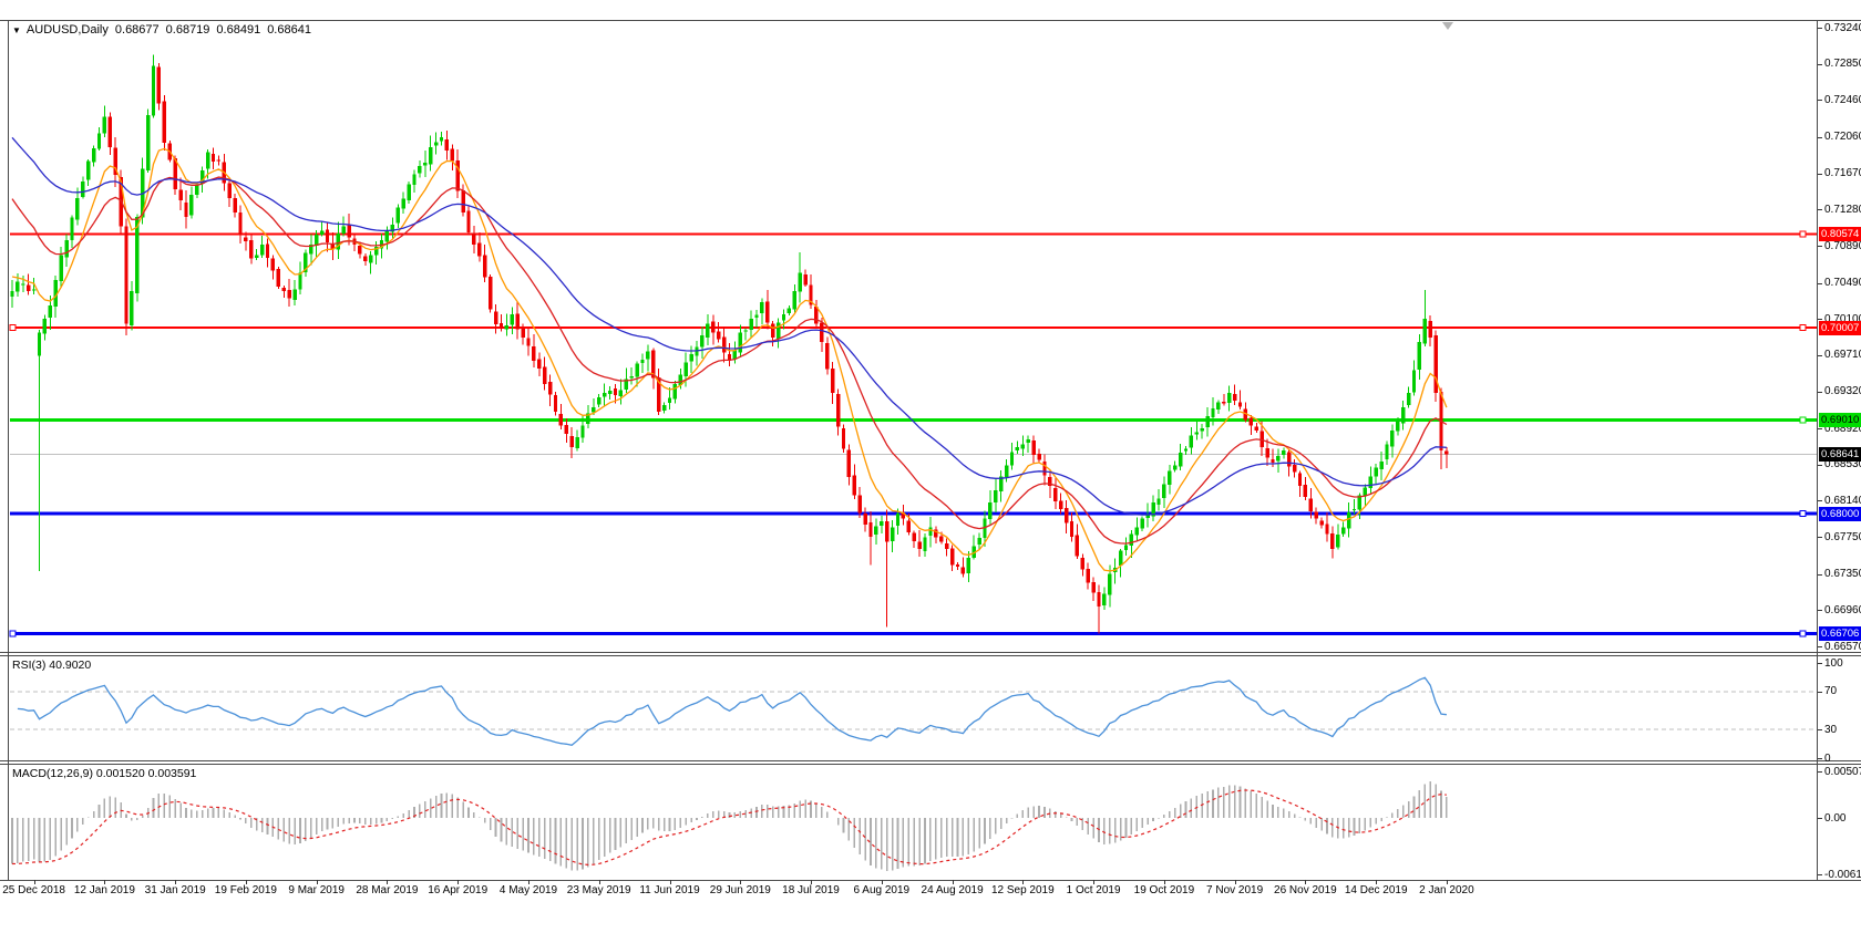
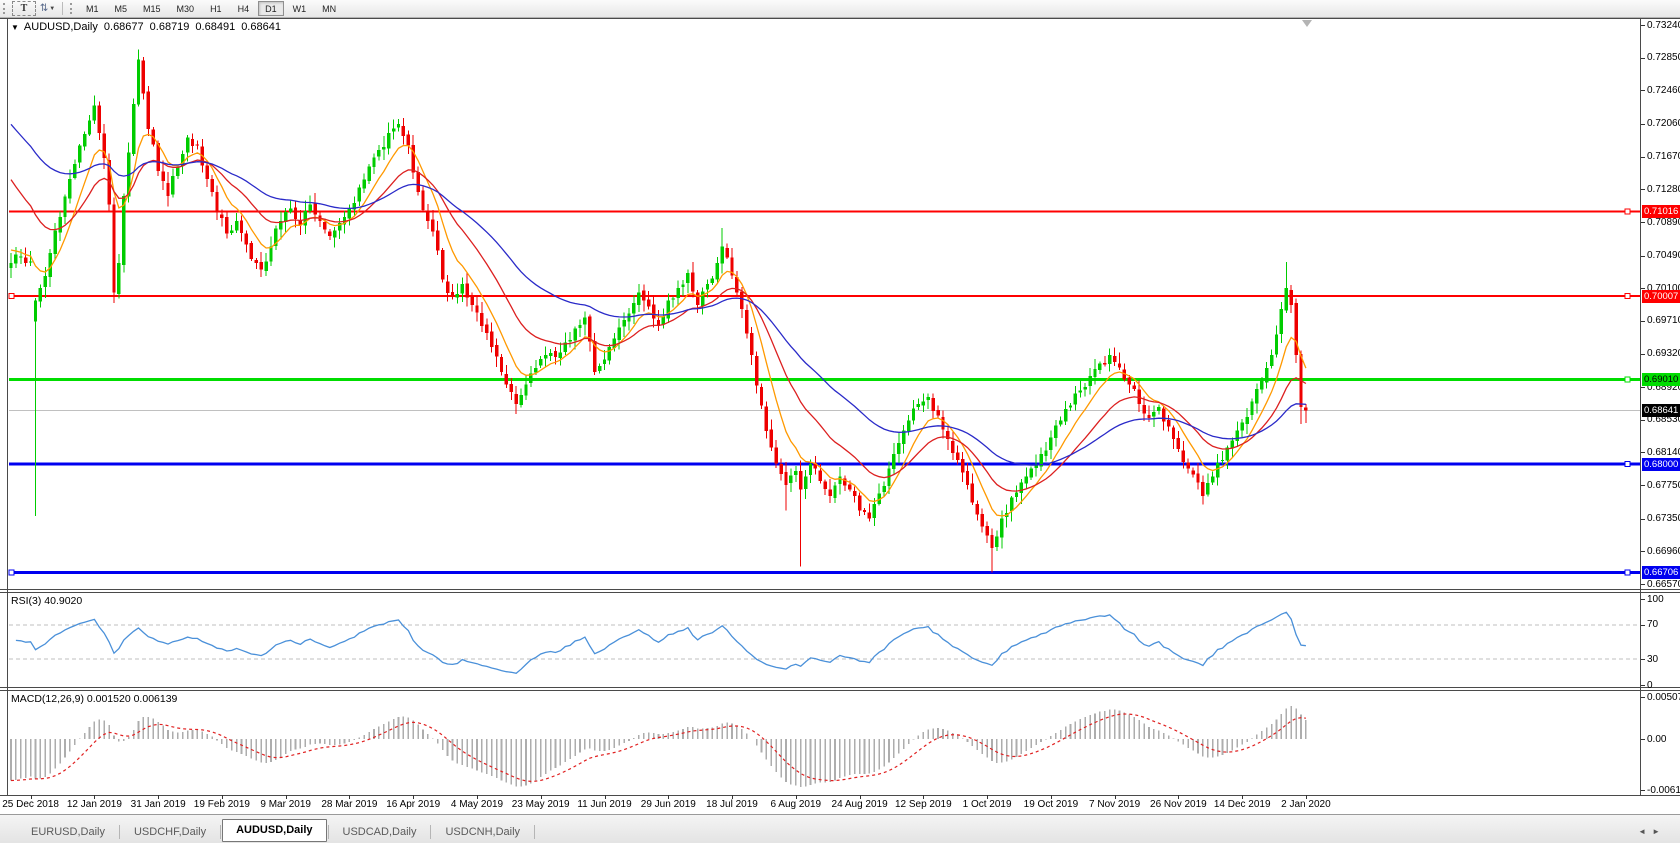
+ T
+ ⇅
+ M1
+ M5
+ M15
+ M30
+ H1
+ H4
+ D1
+ W1
+ MN
  ▼ AUDUSD,Daily 0.68677 0.68719 0.68491 0.68641
  RSI(3) 40.9020
- MACD(12,26,9) 0.001520 0.003591
+ MACD(12,26,9) 0.001520 0.006139
  0.7324
  0.7285
  0.7246
  0.7206
  0.7167
  0.7128
  0.7089
  0.7049
  0.7010
  0.6971
  0.6932
  0.6892
  0.6853
  0.6814
  0.6775
  0.6735
  0.6696
  0.6657
  100
  70
  30
  0
  0.0050
  0.00
  -0.0061
- 0.80574
+ 0.71016
  0.70007
  0.69010
  0.68000
  0.66706
  0.68641
  25 Dec 2018
  12 Jan 2019
  31 Jan 2019
  19 Feb 2019
  9 Mar 2019
  28 Mar 2019
  16 Apr 2019
  4 May 2019
  23 May 2019
  11 Jun 2019
  29 Jun 2019
  18 Jul 2019
  6 Aug 2019
  24 Aug 2019
  12 Sep 2019
  1 Oct 2019
  19 Oct 2019
  7 Nov 2019
  26 Nov 2019
  14 Dec 2019
  2 Jan 2020
+ EURUSD,Daily
+ USDCHF,Daily
+ AUDUSD,Daily
+ USDCAD,Daily
+ USDCNH,Daily
+ ◄►
